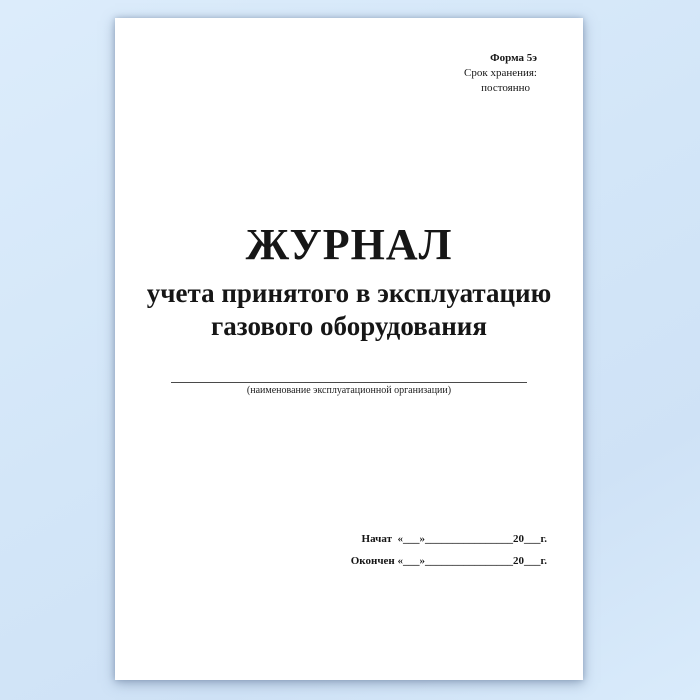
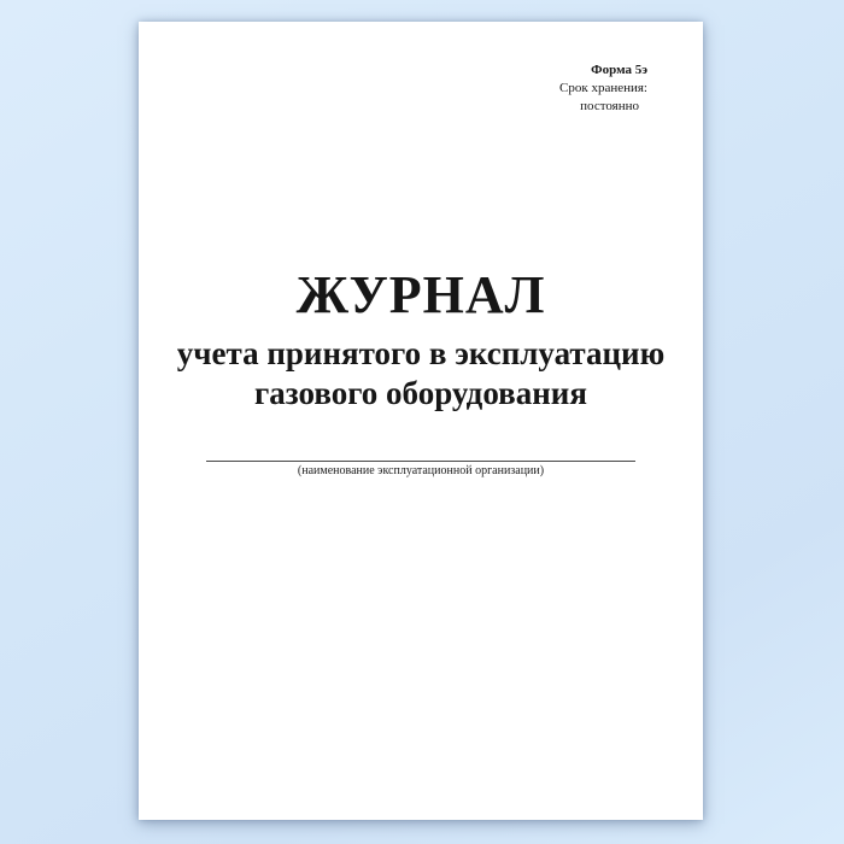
  Форма 5э
  Срок хранения:
  постоянно
  ЖУРНАЛ
  учета принятого в эксплуатацию
  газового оборудования
  (наименование эксплуатационной организации)
- Начат «___»________________20___г.
- Окончен «___»________________20___г.
